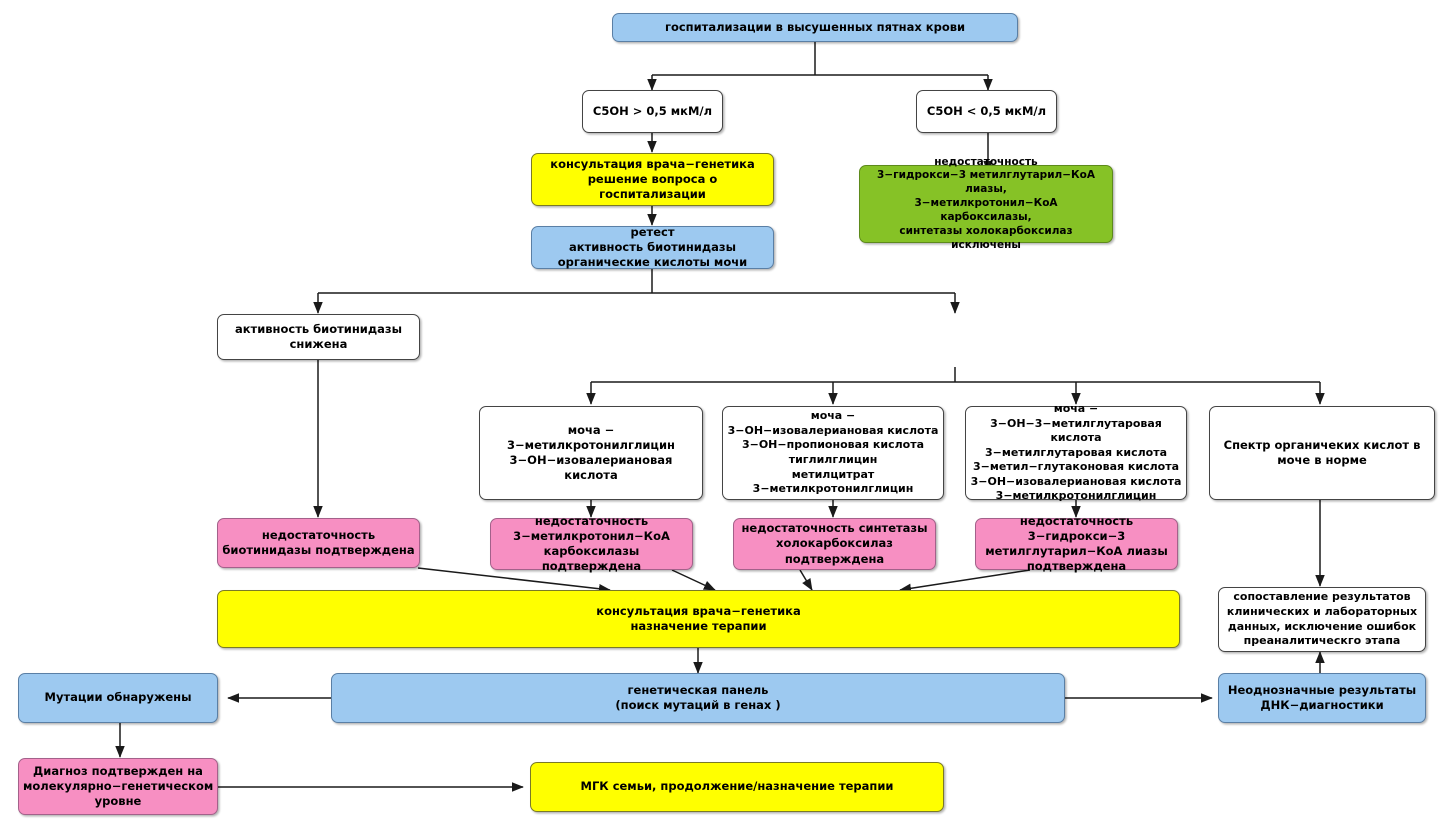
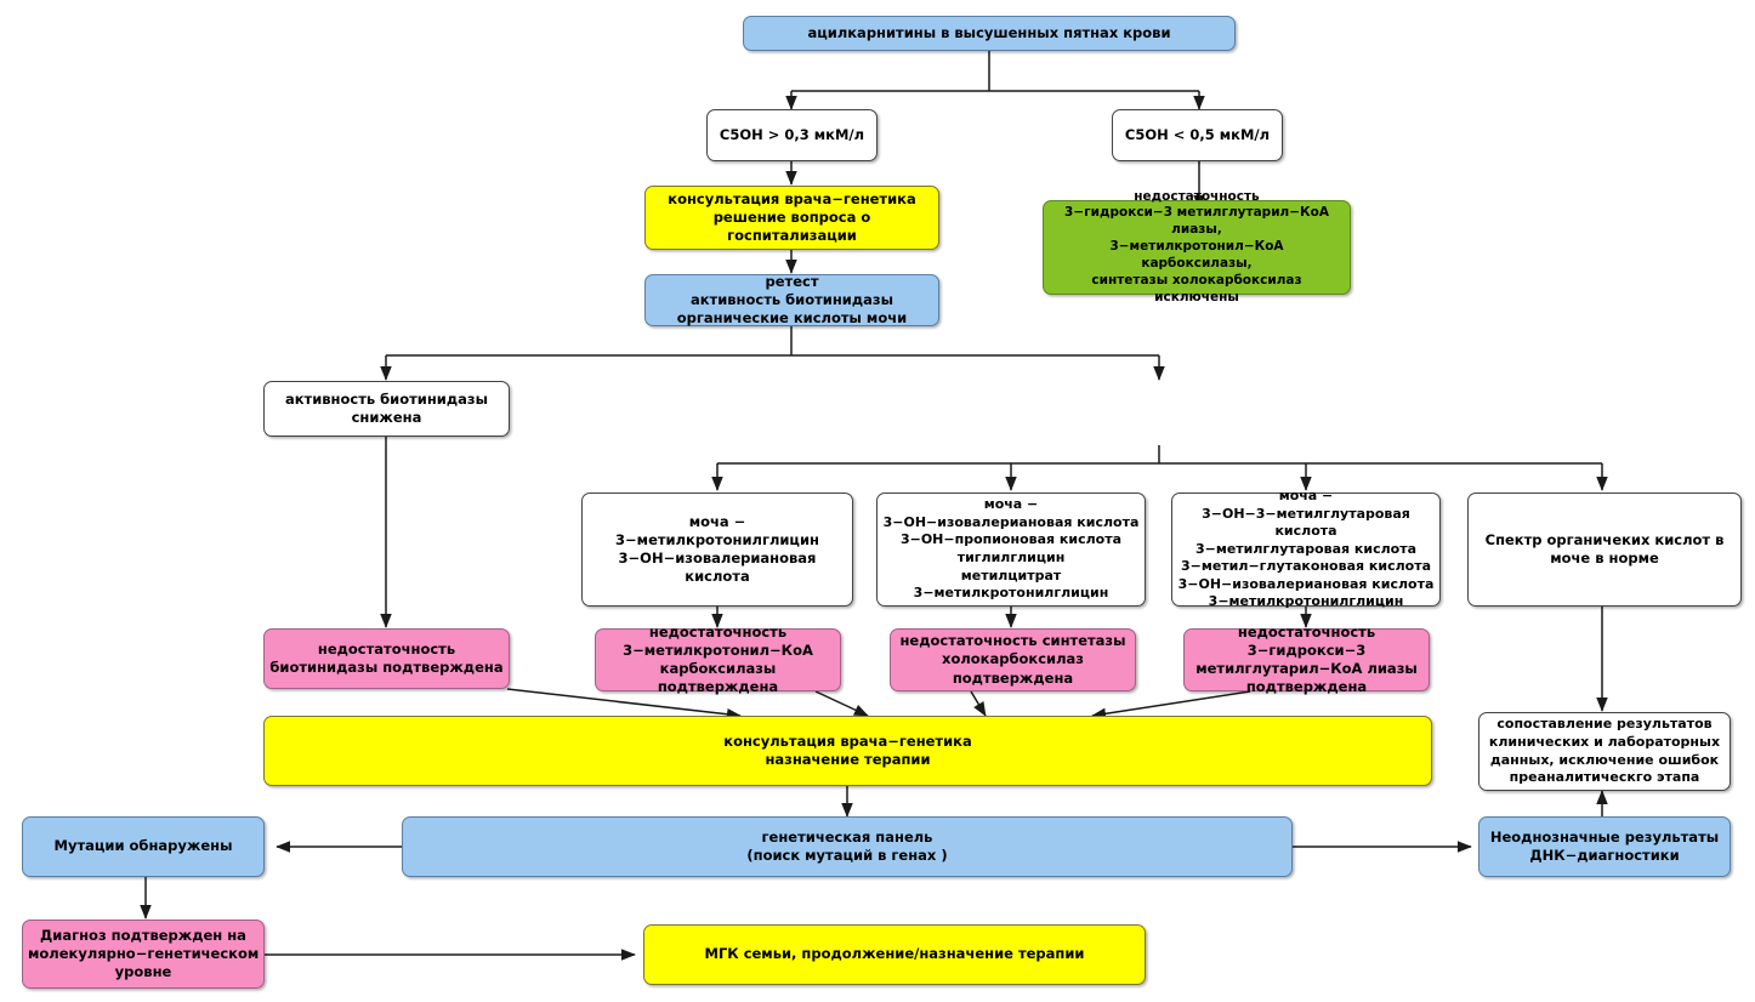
- госпитализации в высушенных пятнах крови
+ ацилкарнитины в высушенных пятнах крови
- C5OH > 0,5 мкМ/л
+ C5OH > 0,3 мкМ/л
  C5OH < 0,5 мкМ/л
  консультация врача−генетика
  решение вопроса о
  госпитализации
  недостаточность
  3−гидрокси−3 метилглутарил−КоА
  лиазы,
  3−метилкротонил−КоА
  карбоксилазы,
  синтетазы холокарбоксилаз
  исключены
  ретест
  активность биотинидазы
  органические кислоты мочи
  активность биотинидазы
  снижена
  моча −
  3−метилкротонилглицин
  3−ОН−изовалериановая кислота
  моча −
  3−ОН−изовалериановая кислота
  3−ОН−пропионовая кислота
  тиглилглицин
  метилцитрат
  3−метилкротонилглицин
  моча −
  3−ОН−3−метилглутаровая
  кислота
  3−метилглутаровая кислота
  3−метил−глутаконовая кислота
  3−ОН−изовалериановая кислота
  3−метилкротонилглицин
  Спектр органичеких кислот в
  моче в норме
  недостаточность
  биотинидазы подтверждена
  недостаточность
  3−метилкротонил−КоА
  карбоксилазы
  подтверждена
  недостаточность синтетазы
  холокарбоксилаз
  подтверждена
  недостаточность
  3−гидрокси−3
  метилглутарил−КоА лиазы
  подтверждена
  консультация врача−генетика
  назначение терапии
  сопоставление результатов
  клинических и лабораторных
  данных, исключение ошибок
  преаналитическго этапа
  генетическая панель
  (поиск мутаций в генах )
  Мутации обнаружены
  Неоднозначные результаты
  ДНК−диагностики
  Диагноз подтвержден на
  молекулярно−генетическом
  уровне
  МГК семьи, продолжение/назначение терапии
